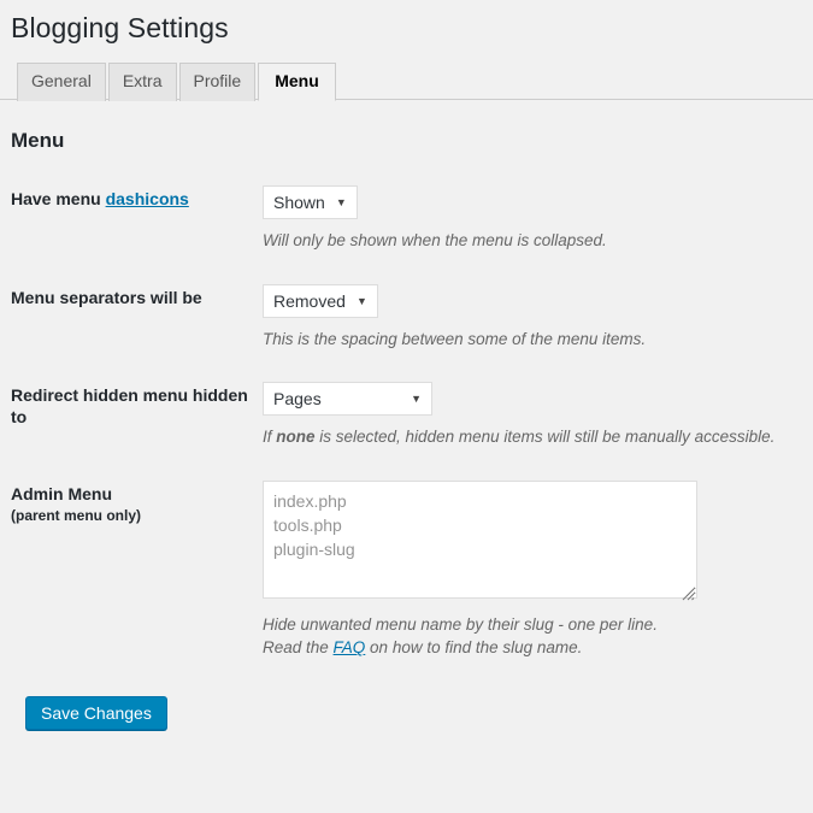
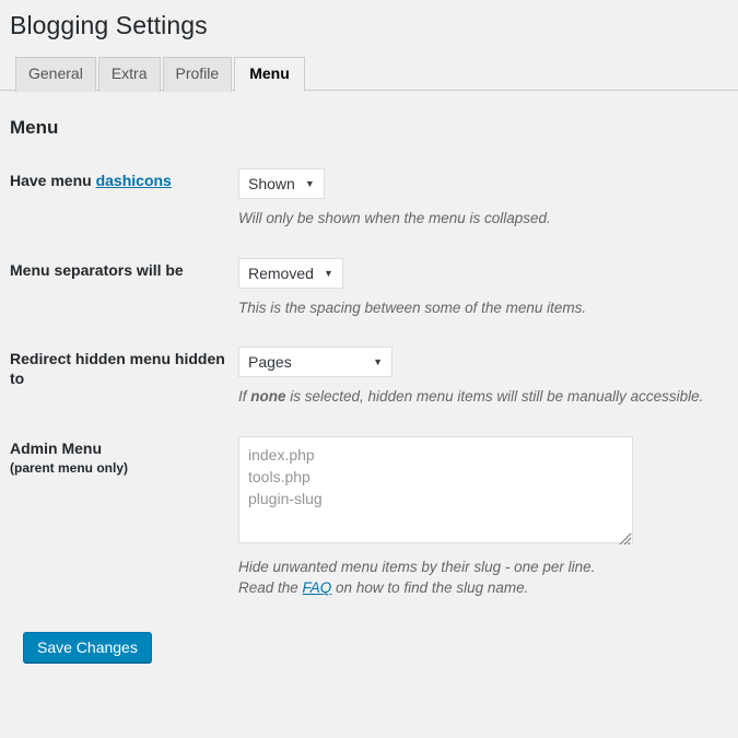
  Blogging Settings
  General Extra Profile Menu
  Menu
  Have menu dashicons	Shown ▼ Will only be shown when the menu is collapsed.
  Menu separators will be	Removed ▼ This is the spacing between some of the menu items.
  Redirect hidden menu hidden to	Pages ▼ If none is selected, hidden menu items will still be manually accessible.
- Admin Menu (parent menu only)	index.php tools.php plugin-slug Hide unwanted menu name by their slug - one per line. Read the FAQ on how to find the slug name.
+ Admin Menu (parent menu only)	index.php tools.php plugin-slug Hide unwanted menu items by their slug - one per line. Read the FAQ on how to find the slug name.
  Save Changes
